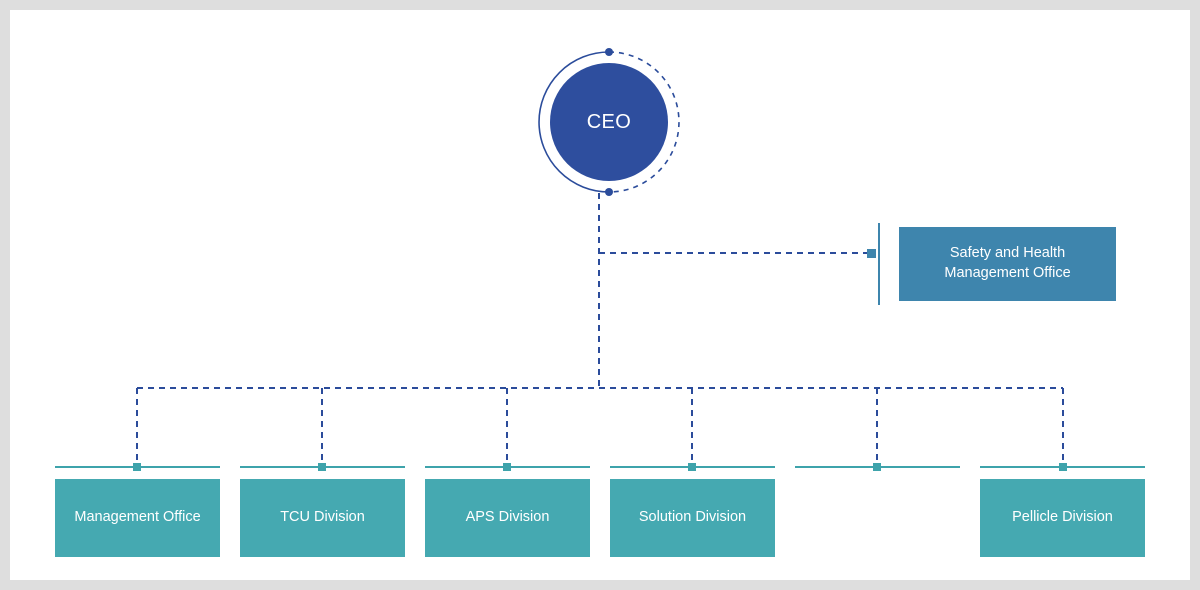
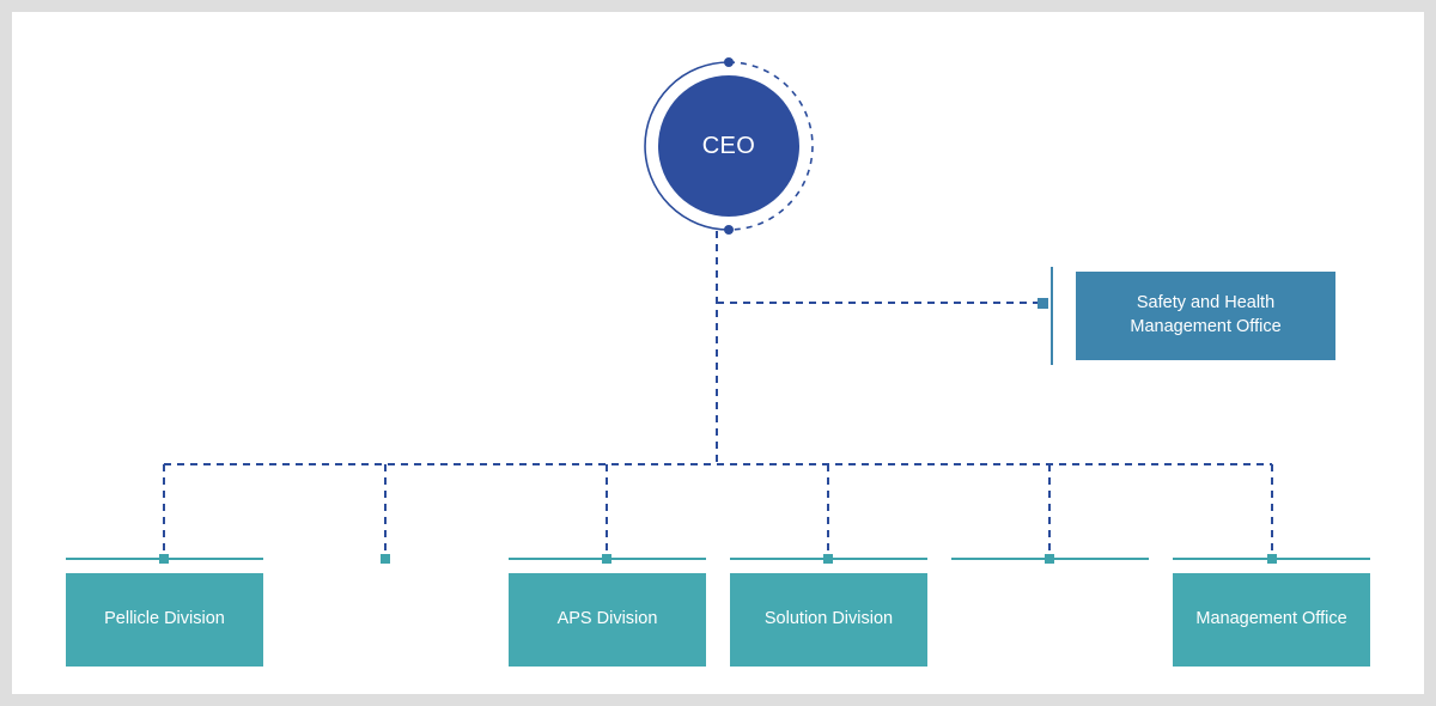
  CEO
  Safety and Health Management Office
- Management Office
+ Pellicle Division
- TCU Division
  APS Division
  Solution Division
- Pellicle Division
+ Management Office
